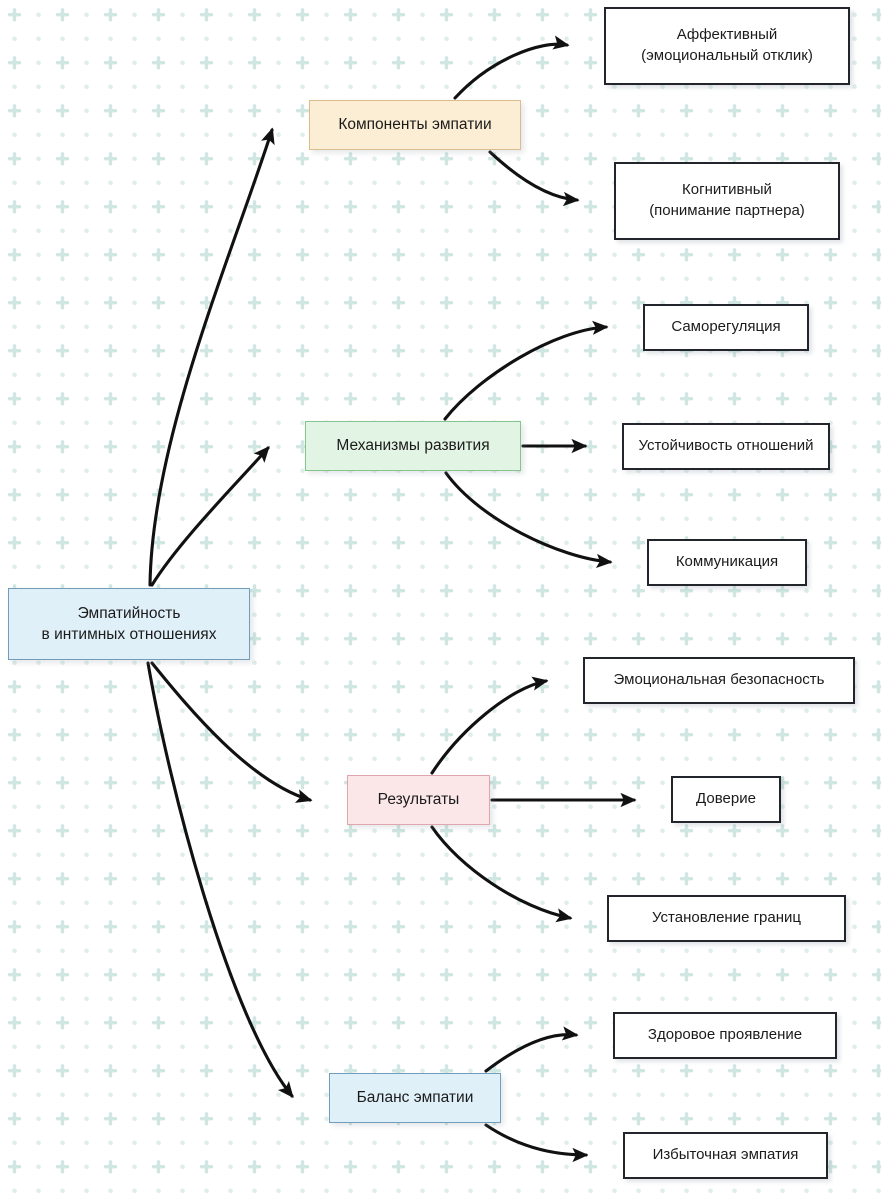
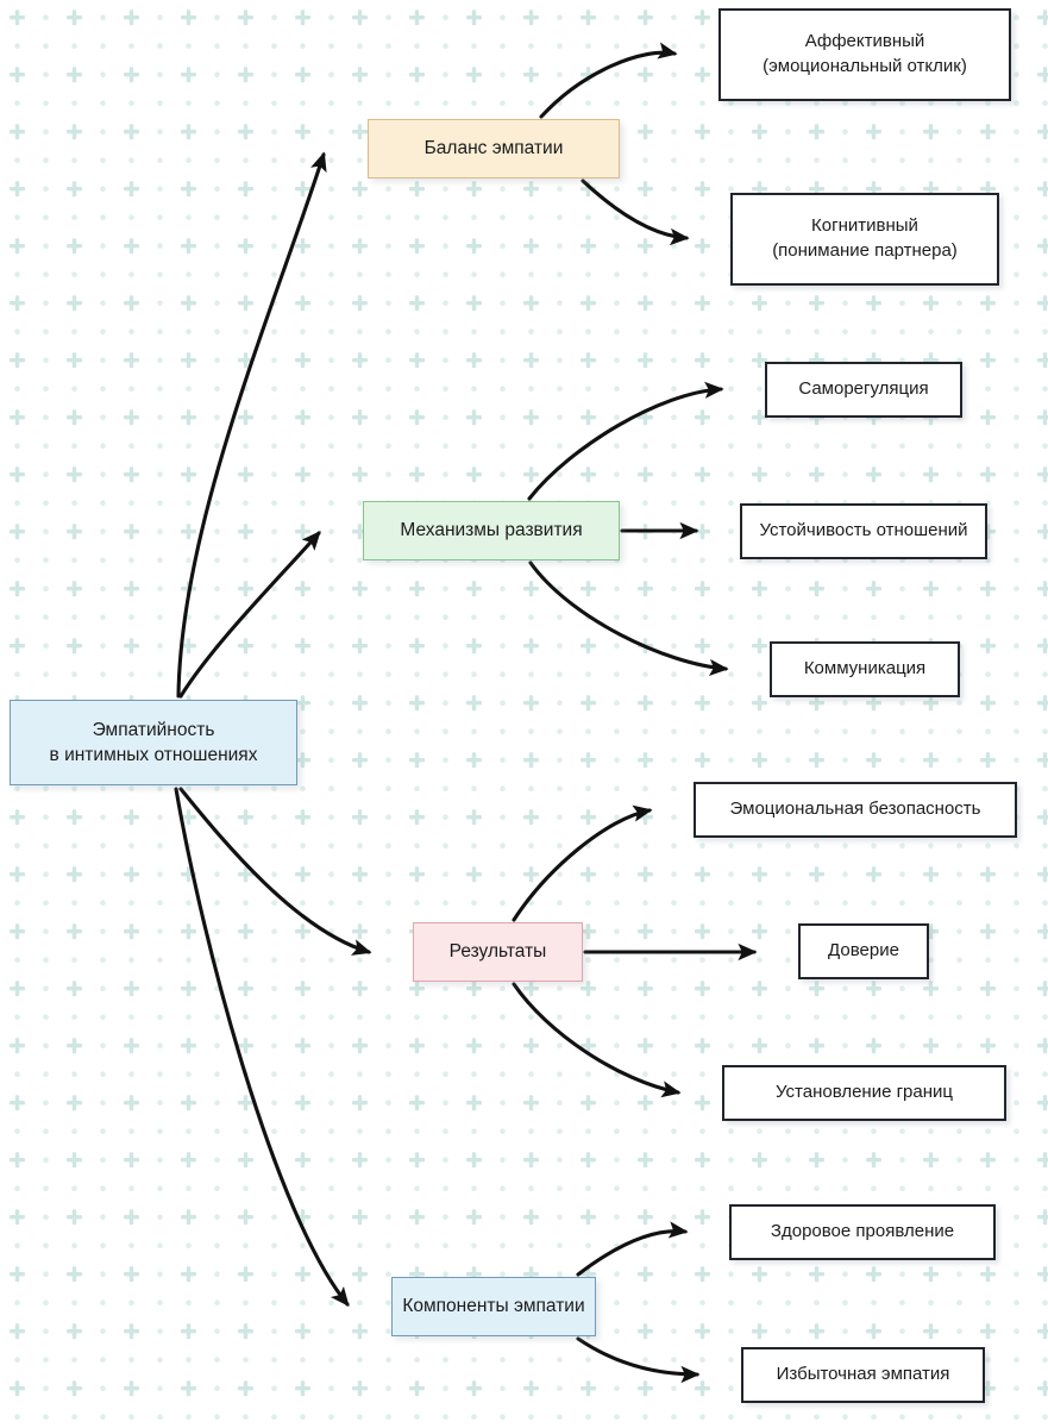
  Эмпатийность
  в интимных отношениях
- Компоненты эмпатии
+ Баланс эмпатии
  Аффективный
  (эмоциональный отклик)
  Когнитивный
  (понимание партнера)
  Механизмы развития
  Саморегуляция
  Устойчивость отношений
  Коммуникация
  Результаты
  Эмоциональная безопасность
  Доверие
  Установление границ
- Баланс эмпатии
+ Компоненты эмпатии
  Здоровое проявление
  Избыточная эмпатия
